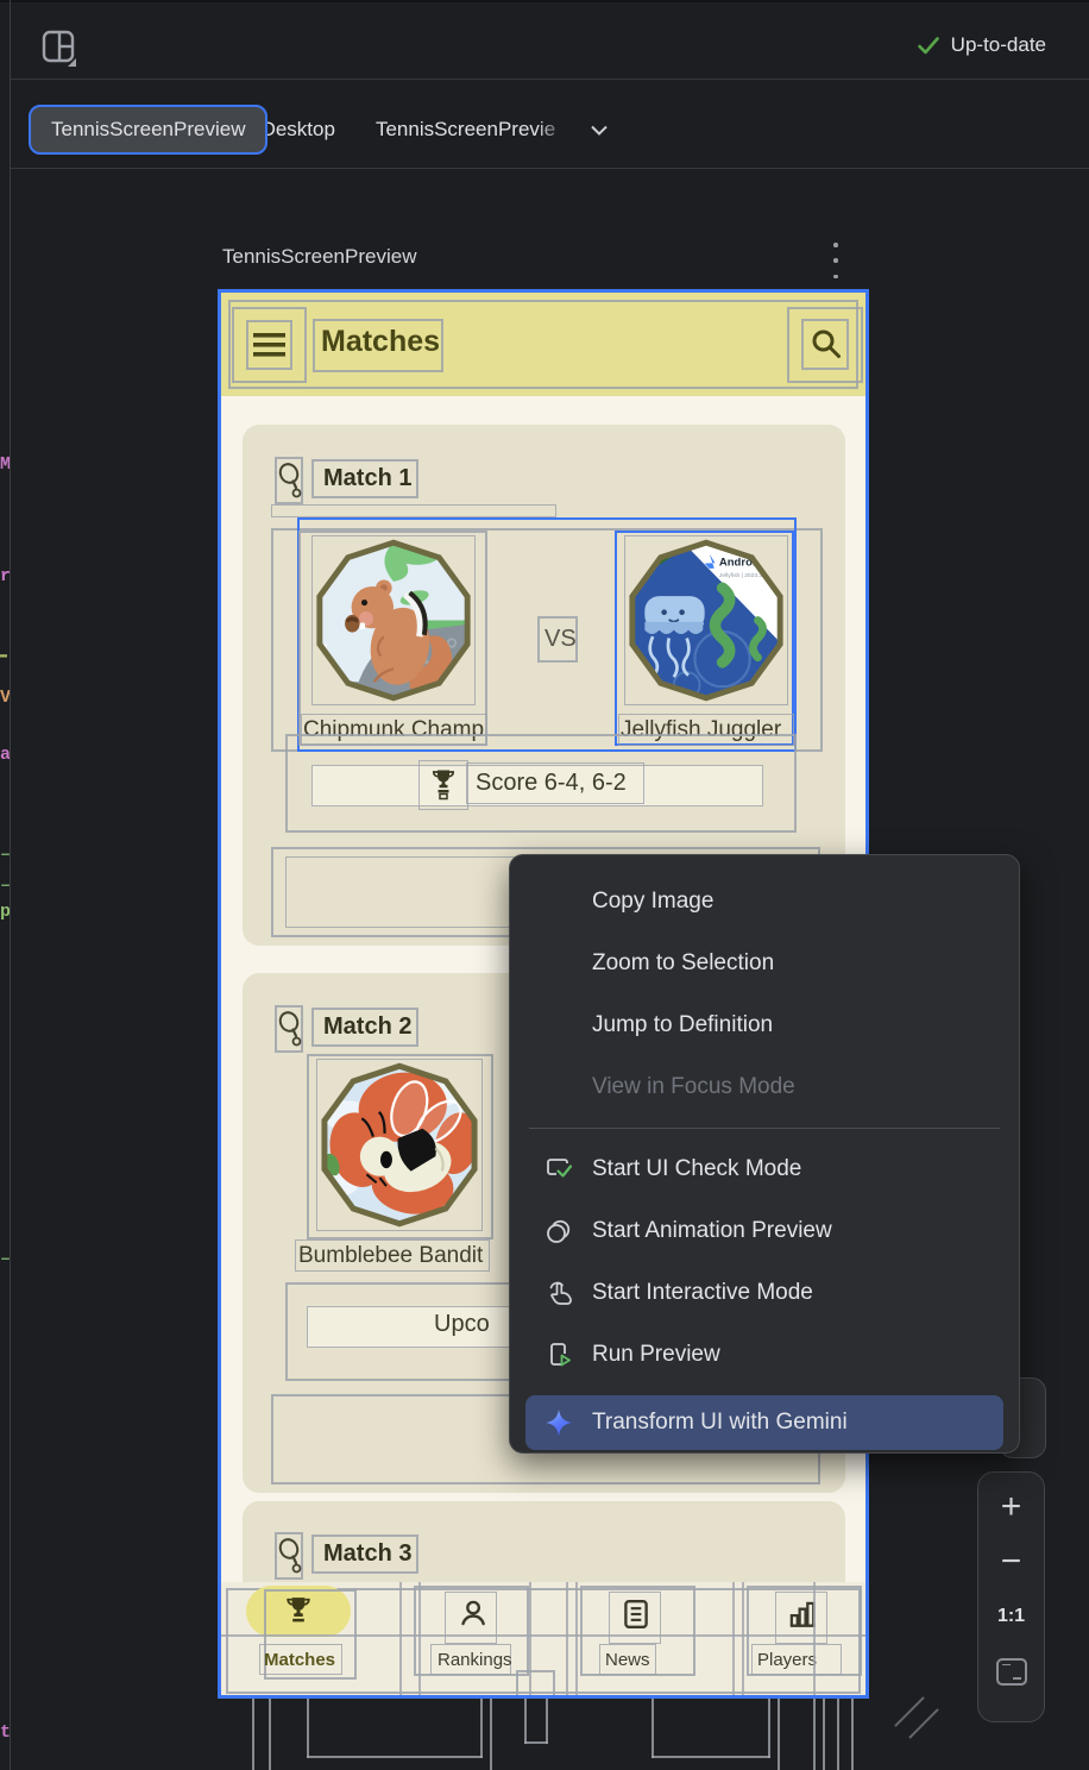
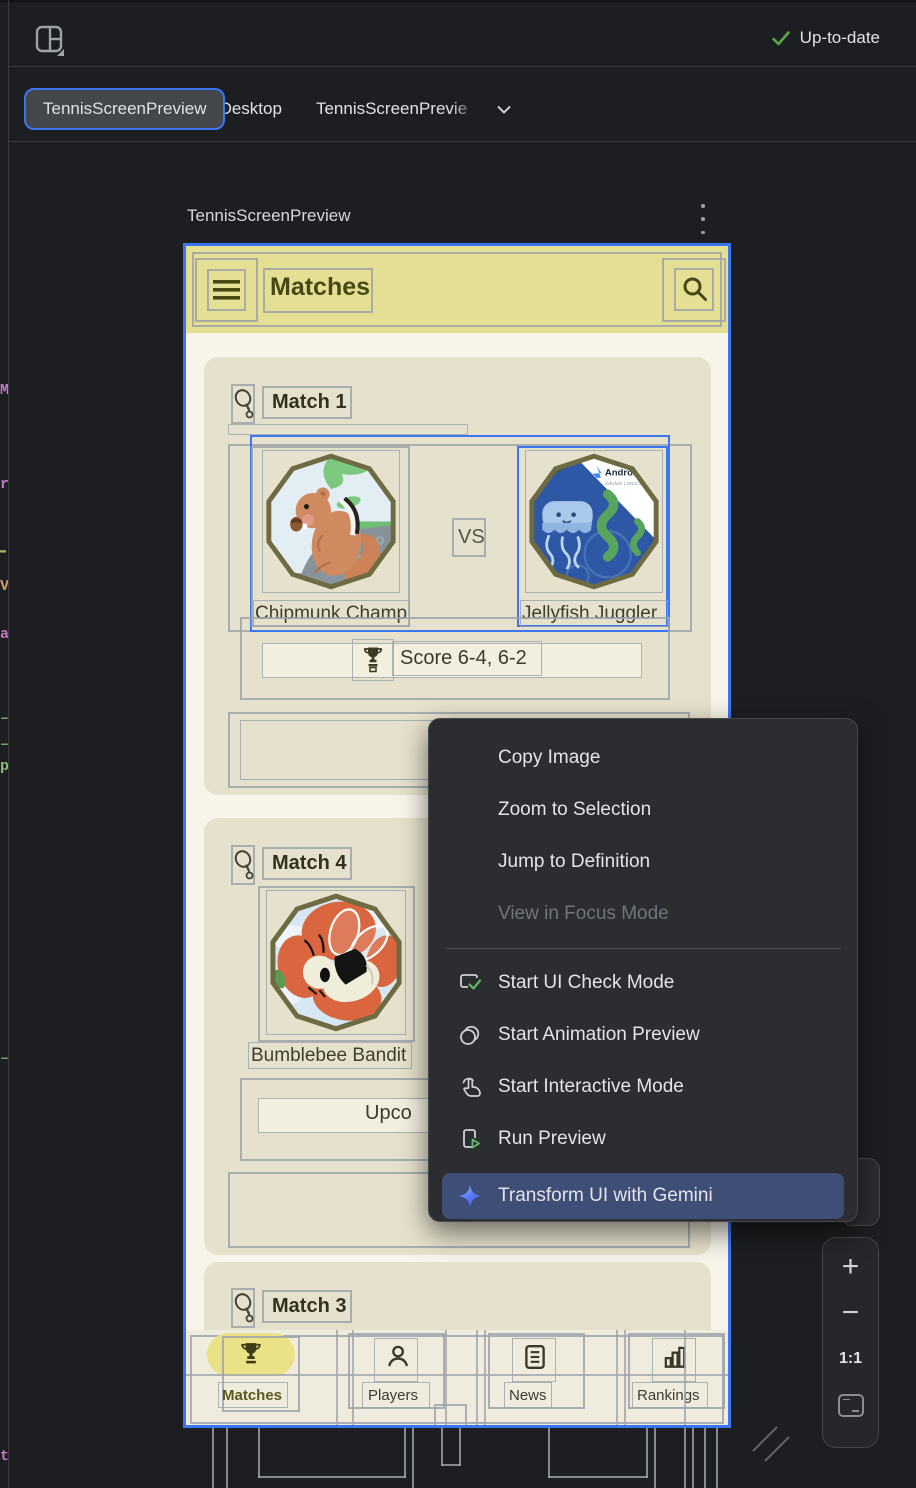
  M
  r
  ▬
  V
  a
  –
  –
  p
  –
  t
  Up-to-date
  TennisScreenPreview
  TennisScreenPrevie
  TennisScreenPreview
  Matches
  Match 1
  VS
  Chipmunk Champ
  Jellyfish Juggler
  Score 6-4, 6-2
- Match 2
+ Match 4
  Bumblebee Bandit
  Upco
  Match 3
  Matches
- Rankings
+ Players
  News
- Players
+ Rankings
  Copy Image
  Zoom to Selection
  Jump to Definition
  View in Focus Mode
  Start UI Check Mode
  Start Animation Preview
  Start Interactive Mode
  Run Preview
  Transform UI with Gemini
  +
  −
  1:1
